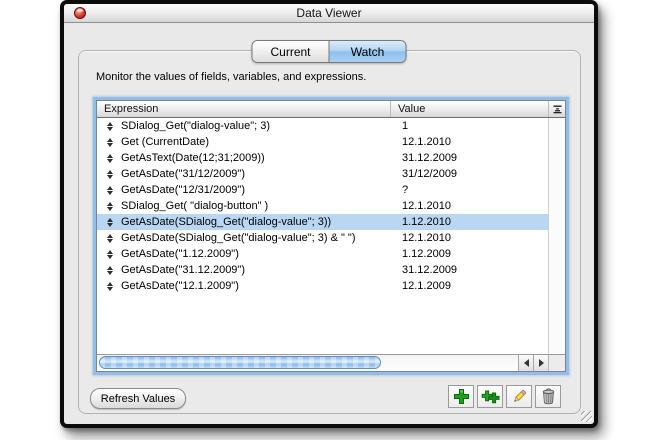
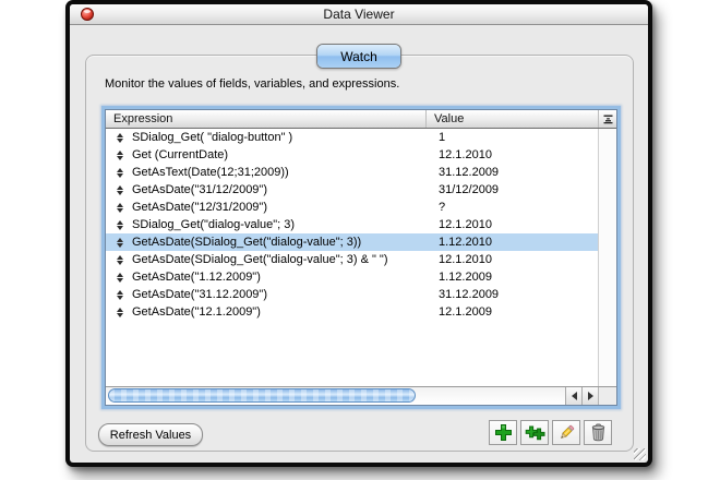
  Data Viewer
- Current
  Watch
  Monitor the values of fields, variables, and expressions.
  Expression
  Value
- SDialog_Get("dialog-value"; 3)
+ SDialog_Get( "dialog-button" )
  1
  Get (CurrentDate)
  12.1.2010
  GetAsText(Date(12;31;2009))
  31.12.2009
  GetAsDate("31/12/2009")
  31/12/2009
  GetAsDate("12/31/2009")
  ?
- SDialog_Get( "dialog-button" )
+ SDialog_Get("dialog-value"; 3)
  12.1.2010
  GetAsDate(SDialog_Get("dialog-value"; 3))
  1.12.2010
  GetAsDate(SDialog_Get("dialog-value"; 3) & " ")
  12.1.2010
  GetAsDate("1.12.2009")
  1.12.2009
  GetAsDate("31.12.2009")
  31.12.2009
  GetAsDate("12.1.2009")
  12.1.2009
  Refresh Values
